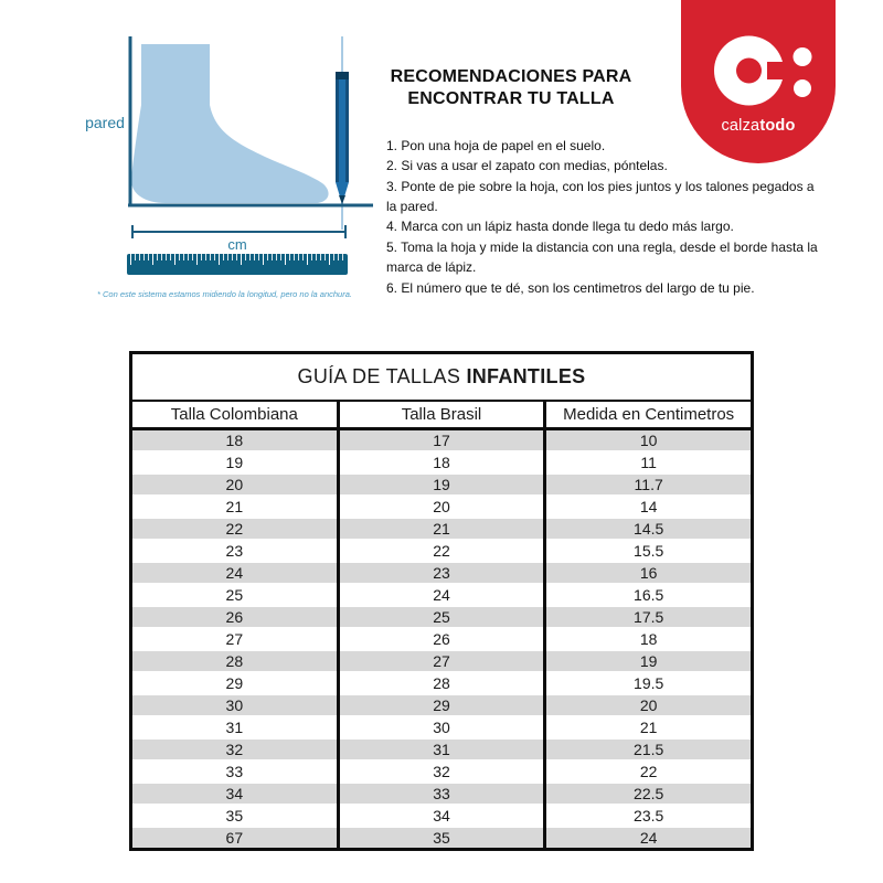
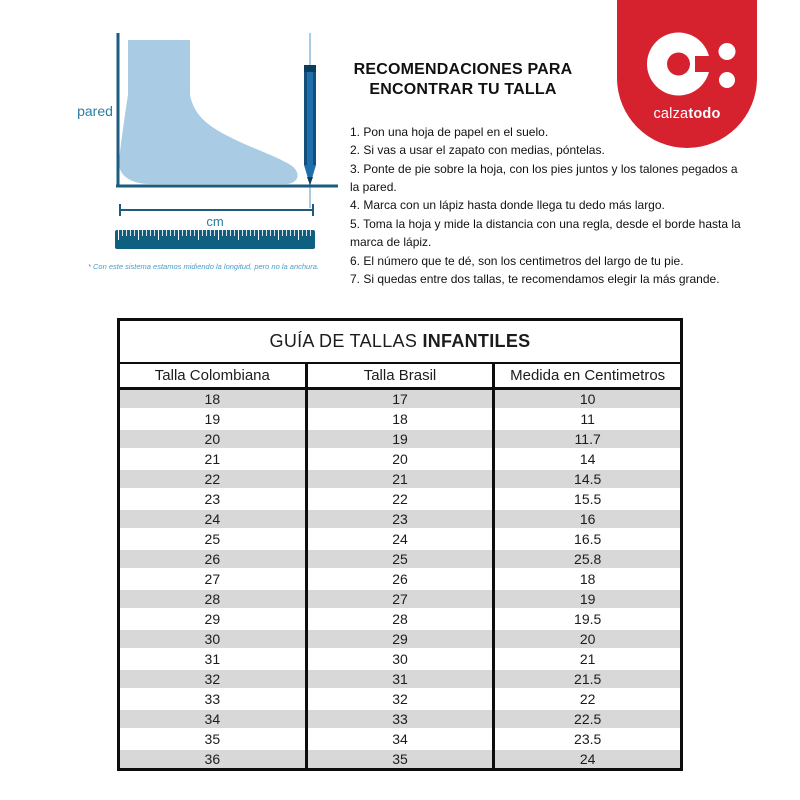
  pared
  cm
  * Con este sistema estamos midiendo la longitud, pero no la anchura.
  RECOMENDACIONES PARA
  ENCONTRAR TU TALLA
  1. Pon una hoja de papel en el suelo.
  2. Si vas a usar el zapato con medias, póntelas.
  3. Ponte de pie sobre la hoja, con los pies juntos y los talones pegados a la pared.
  4. Marca con un lápiz hasta donde llega tu dedo más largo.
  5. Toma la hoja y mide la distancia con una regla, desde el borde hasta la marca de lápiz.
  6. El número que te dé, son los centimetros del largo de tu pie.
+ 7. Si quedas entre dos tallas, te recomendamos elegir la más grande.
  calzatodo
  GUÍA DE TALLAS INFANTILES
  Talla Colombiana	Talla Brasil	Medida en Centimetros
  18	17	10
  19	18	11
  20	19	11.7
  21	20	14
  22	21	14.5
  23	22	15.5
  24	23	16
  25	24	16.5
- 26	25	17.5
+ 26	25	25.8
  27	26	18
  28	27	19
  29	28	19.5
  30	29	20
  31	30	21
  32	31	21.5
  33	32	22
  34	33	22.5
  35	34	23.5
- 67	35	24
+ 36	35	24
